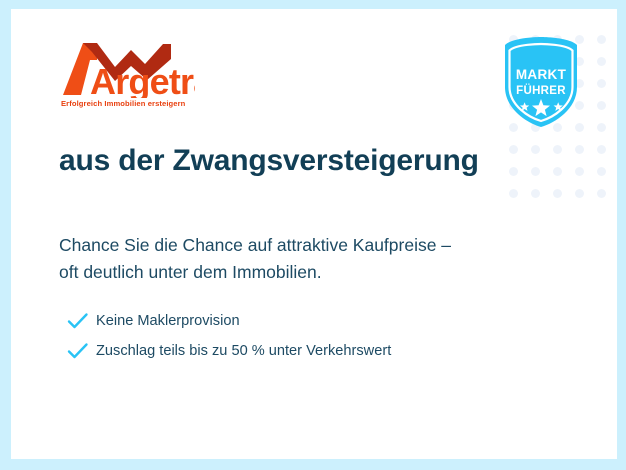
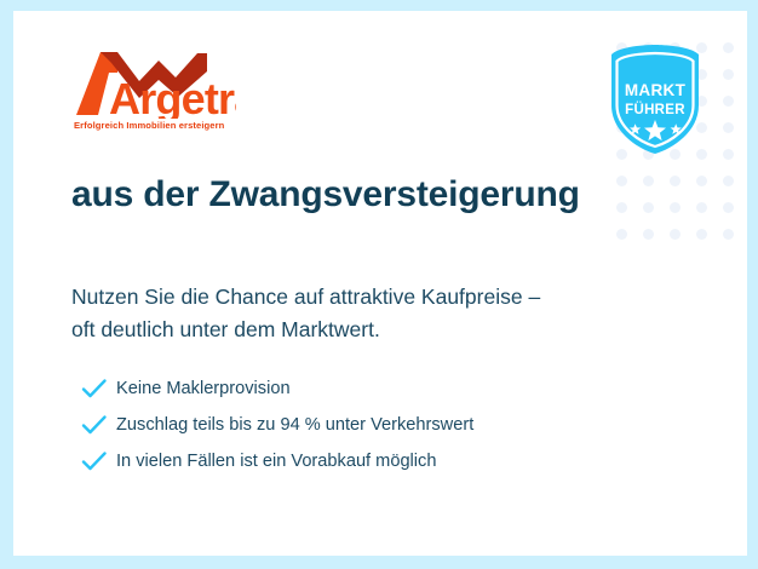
  Argetr
  Erfolgreich Immobilien ersteigern
  MARKT
  FÜHRER
  aus der Zwangsversteigerung
- Chance Sie die Chance auf attraktive Kaufpreise –
+ Nutzen Sie die Chance auf attraktive Kaufpreise –
- oft deutlich unter dem Immobilien.
+ oft deutlich unter dem Marktwert.
  Keine Maklerprovision
- Zuschlag teils bis zu 50 % unter Verkehrswert
+ Zuschlag teils bis zu 94 % unter Verkehrswert
+ In vielen Fällen ist ein Vorabkauf möglich
